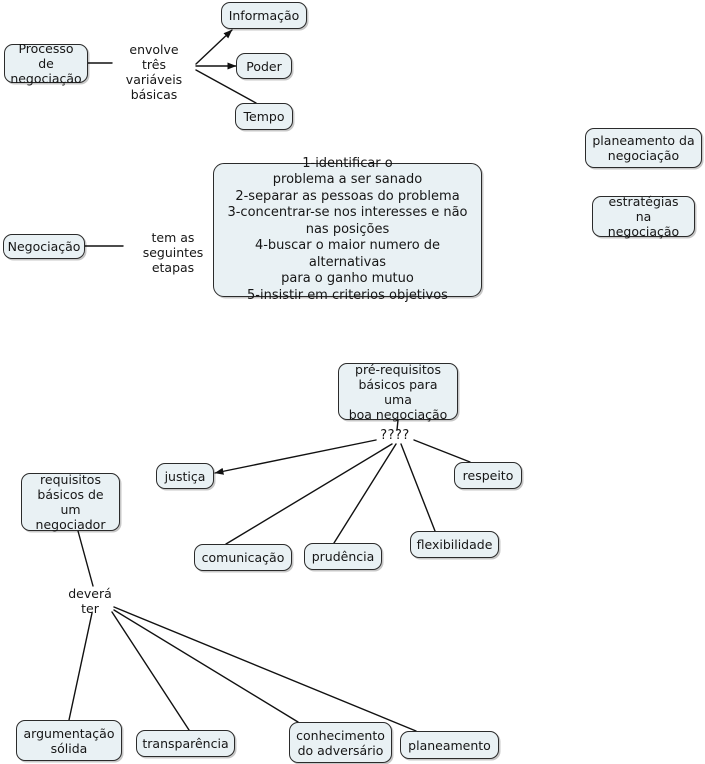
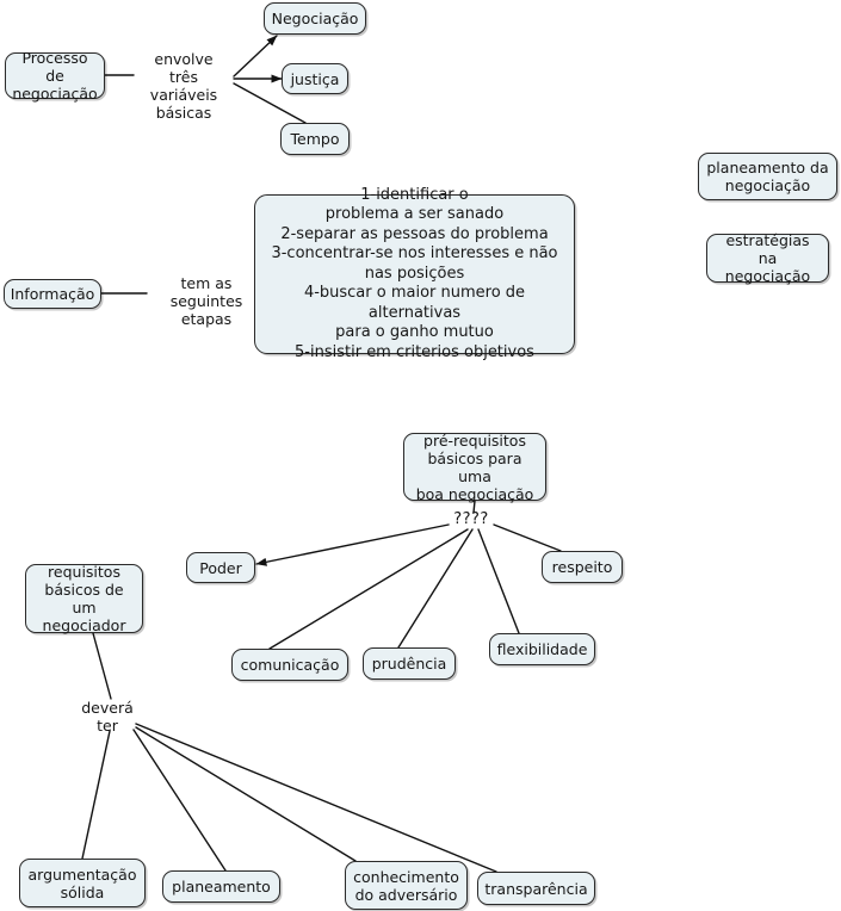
  Processo de
  negociação
- Informação
+ Negociação
- Poder
+ justiça
  Tempo
- Negociação
+ Informação
  1-identificar o
  problema a ser sanado
  2-separar as pessoas do problema
  3-concentrar-se nos interesses e não
  nas posições
  4-buscar o maior numero de alternativas
  para o ganho mutuo
  5-insistir em criterios objetivos
  planeamento da
  negociação
  estratégias
  na negociação
  pré-requisitos
  básicos para uma
  boa negociação
- justiça
+ Poder
  respeito
  comunicação
  prudência
  flexibilidade
  requisitos
  básicos de um
  negociador
  argumentação
  sólida
- transparência
+ planeamento
  conhecimento
  do adversário
- planeamento
+ transparência
  envolve
  três variáveis
  básicas
  tem as seguintes
  etapas
  ????
  deverá
  ter
